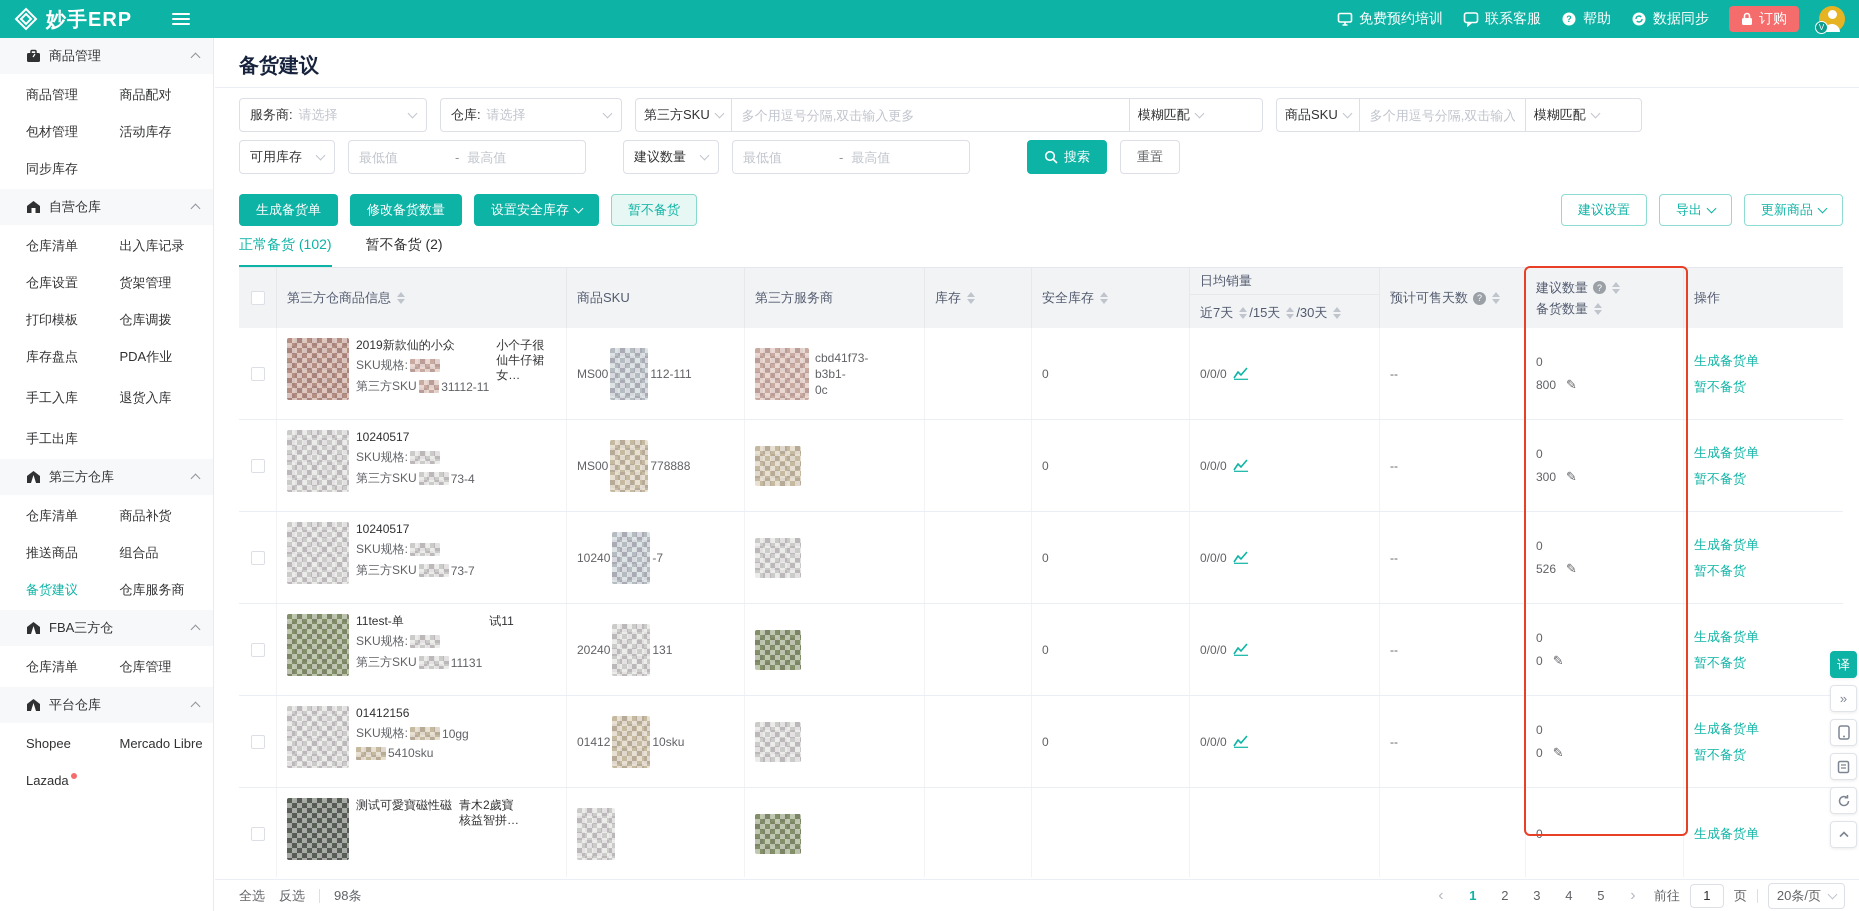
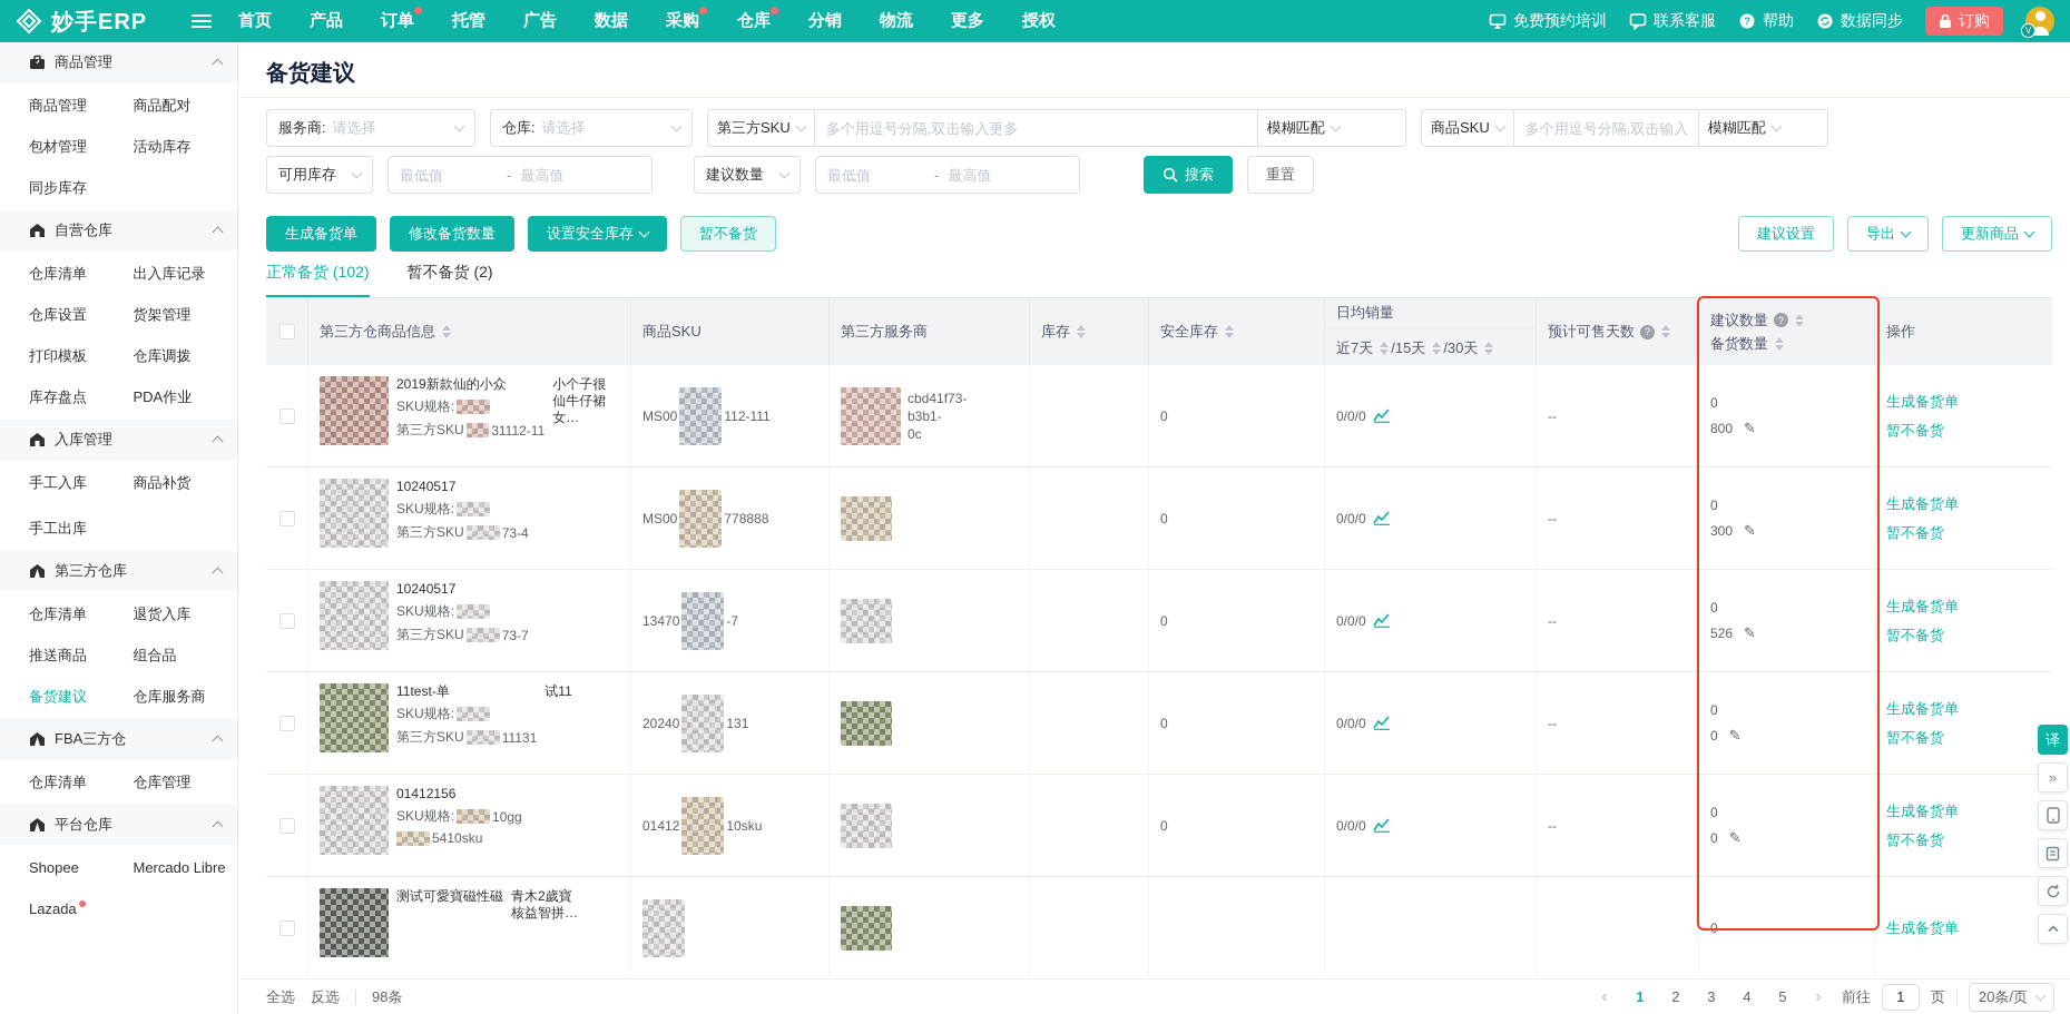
  妙手ERP
+ 首页
+ 产品
+ 订单
+ 托管
+ 广告
+ 数据
+ 采购
+ 仓库
+ 分销
+ 物流
+ 更多
+ 授权
  免费预约培训
  联系客服
  ?
  帮助
  数据同步
  订购
  V
  商品管理
  商品管理
  商品配对
  包材管理
  活动库存
  同步库存
  自营仓库
  仓库清单
  出入库记录
  仓库设置
  货架管理
  打印模板
  仓库调拨
  库存盘点
  PDA作业
+ 入库管理
  手工入库
- 退货入库
+ 商品补货
  手工出库
  第三方仓库
  仓库清单
- 商品补货
+ 退货入库
  推送商品
  组合品
  备货建议
  仓库服务商
  FBA三方仓
  仓库清单
  仓库管理
  平台仓库
  Shopee
  Mercado Libre
  Lazada
  备货建议
  服务商:
  请选择
  仓库:
  请选择
  第三方SKU
  多个用逗号分隔,双击输入更多
  模糊匹配
  商品SKU
  多个用逗号分隔,双击输入
  模糊匹配
  可用库存
  最低值
  -
  最高值
  建议数量
  最低值
  -
  最高值
  搜索
  重置
  生成备货单
  修改备货数量
  设置安全库存
  暂不备货
  建议设置
  导出
  更新商品
  正常备货 (102)
  暂不备货 (2)
  第三方仓商品信息
  商品SKU
  第三方服务商
  库存
  安全库存
  日均销量
  近7天
  /15天
  /30天
  预计可售天数
  ?
  建议数量
  ?
  备货数量
  操作
  2019新款仙的小众
  SKU规格:
  第三方SKU
  31112-11
  小个子很仙牛仔裙女…
  MS00
  112-111
  cbd41f73-
  b3b1-
  0c
  0
  0/0/0
  --
  0
  800
  ✎
  生成备货单
  暂不备货
  10240517
  SKU规格:
  第三方SKU
  73-4
  MS00
  778888
  0
  0/0/0
  --
  0
  300
  ✎
  生成备货单
  暂不备货
  10240517
  SKU规格:
  第三方SKU
  73-7
- 10240
+ 13470
  -7
  0
  0/0/0
  --
  0
  526
  ✎
  生成备货单
  暂不备货
  11test-单
  SKU规格:
  第三方SKU
  11131
  试11
  20240
  131
  0
  0/0/0
  --
  0
  0
  ✎
  生成备货单
  暂不备货
  01412156
  SKU规格:
  10gg
  5410sku
  01412
  10sku
  0
  0/0/0
  --
  0
  0
  ✎
  生成备货单
  暂不备货
  测试可愛寶磁性磁
  青木2歲寶核益智拼…
  0
  生成备货单
  全选
  反选
  98条
  ‹
  1
  2
  3
  4
  5
  ›
  前往
  1
  页
  20条/页
  译
  »
